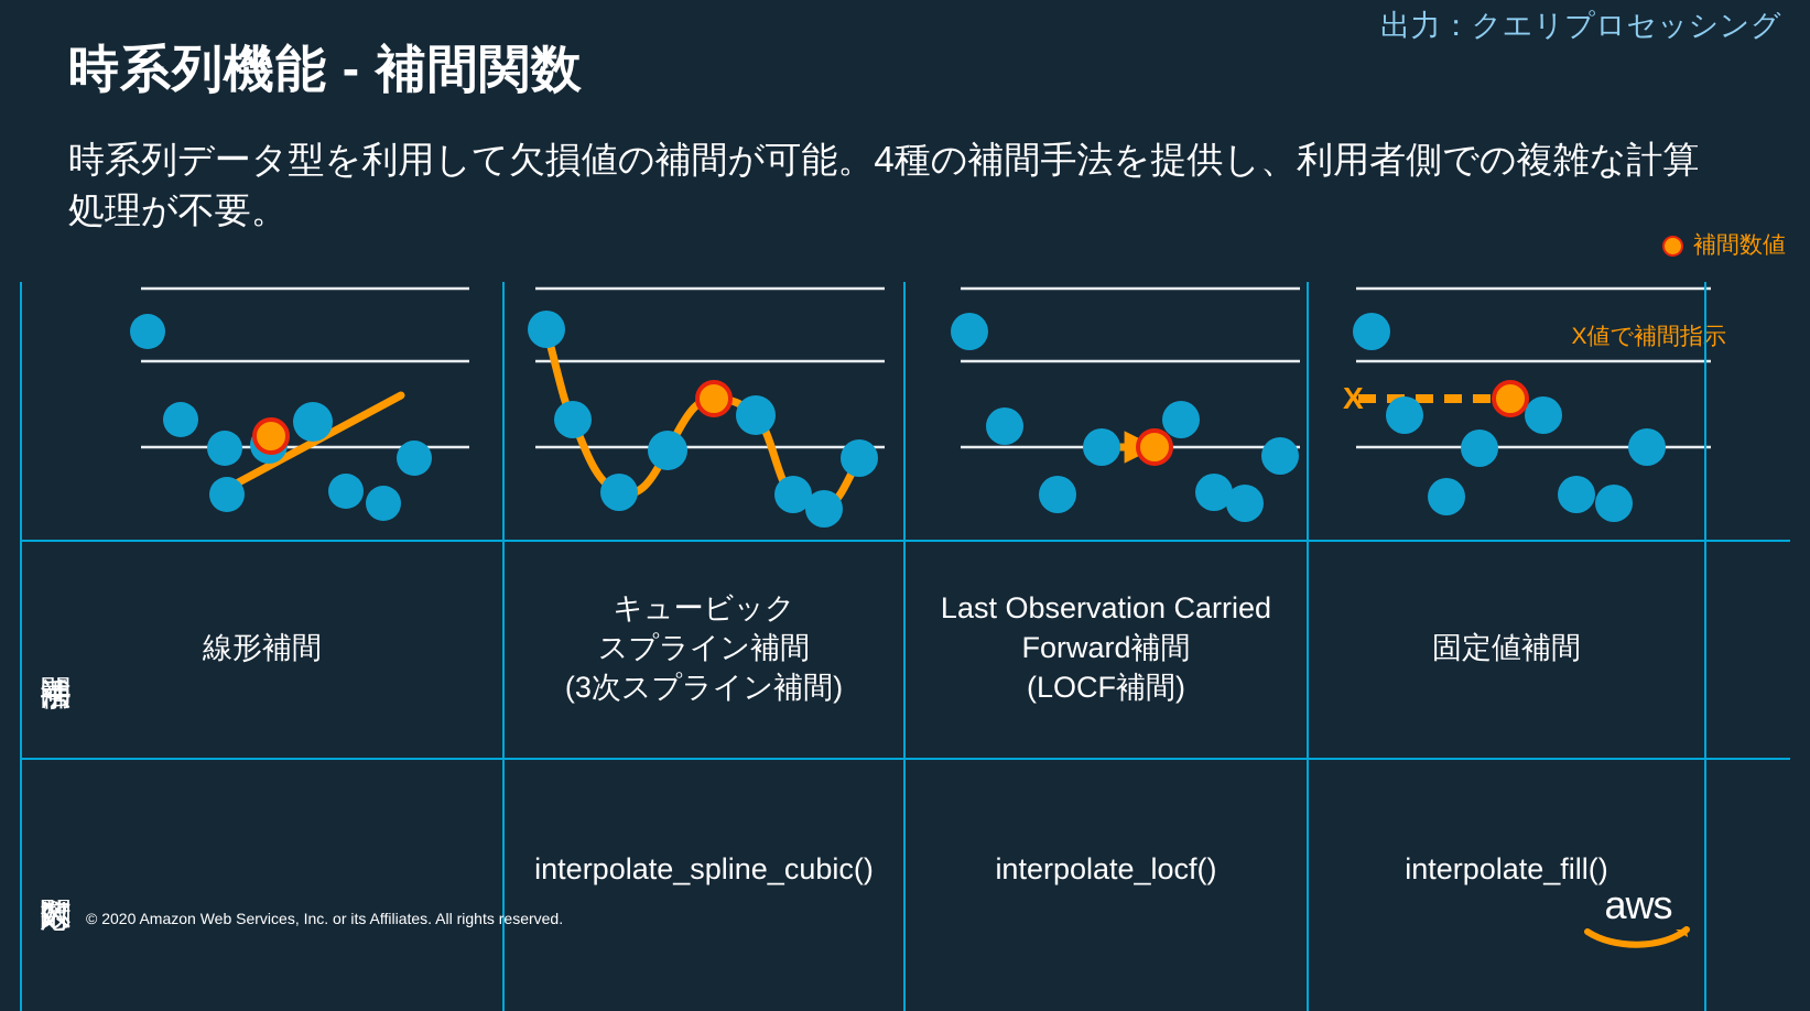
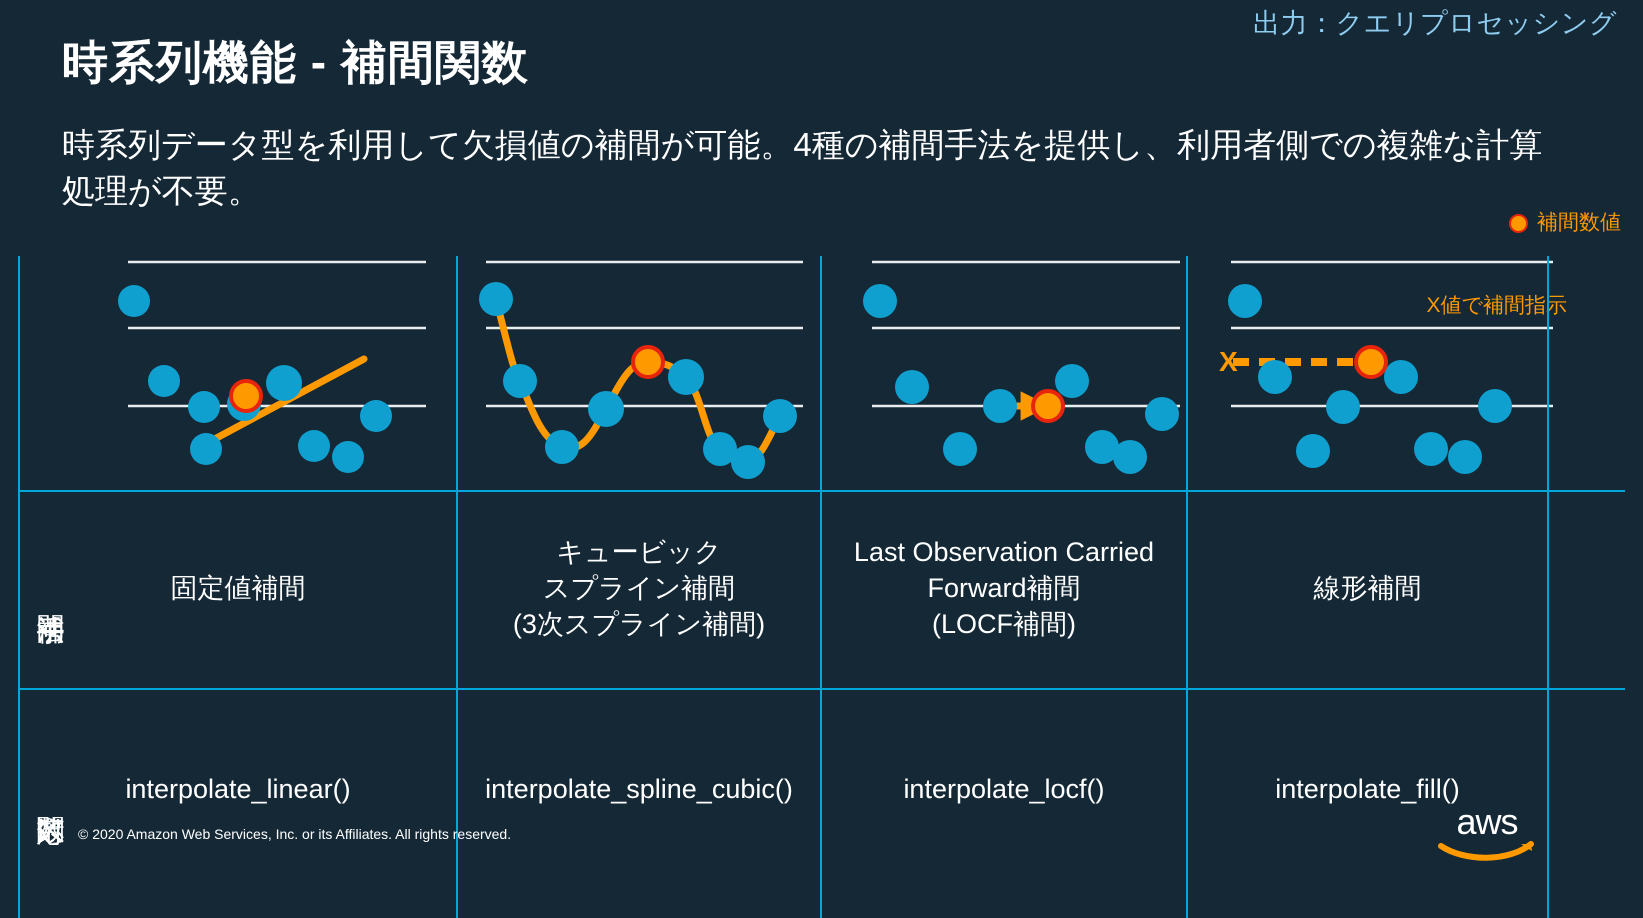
  出力：クエリプロセッシング
  時系列機能 - 補間関数
  時系列データ型を利用して欠損値の補間が可能。4種の補間手法を提供し、利用者側での複雑な計算処理が不要。
  補間数値
  X
  X値で補間指示
- 線形補間
+ 固定値補間
  キュービック
  スプライン補間
  (3次スプライン補間)
  Last Observation Carried
  Forward補間
  (LOCF補間)
- 固定値補間
+ 線形補間
+ interpolate_linear()
  interpolate_spline_cubic()
  interpolate_locf()
  interpolate_fill()
  © 2020 Amazon Web Services, Inc. or its Affiliates. All rights reserved.
  aws
